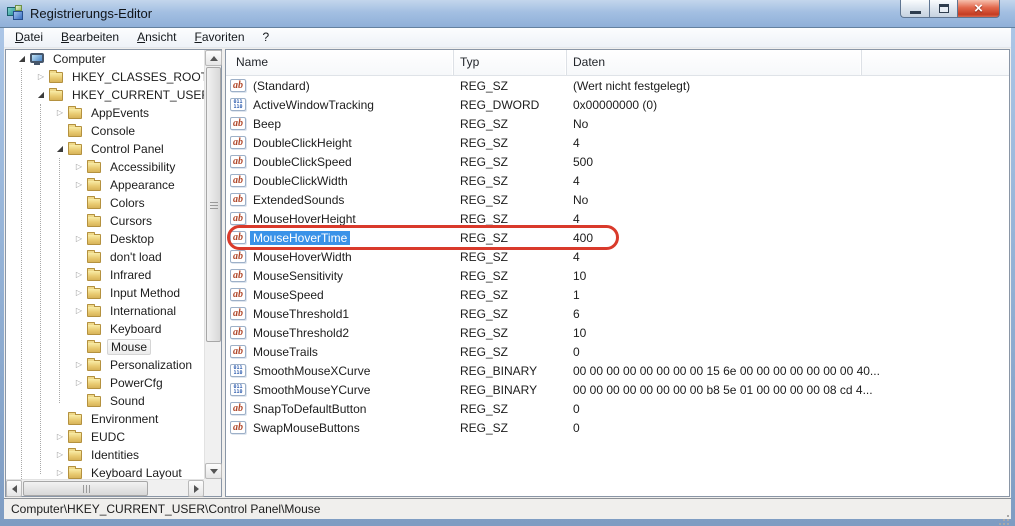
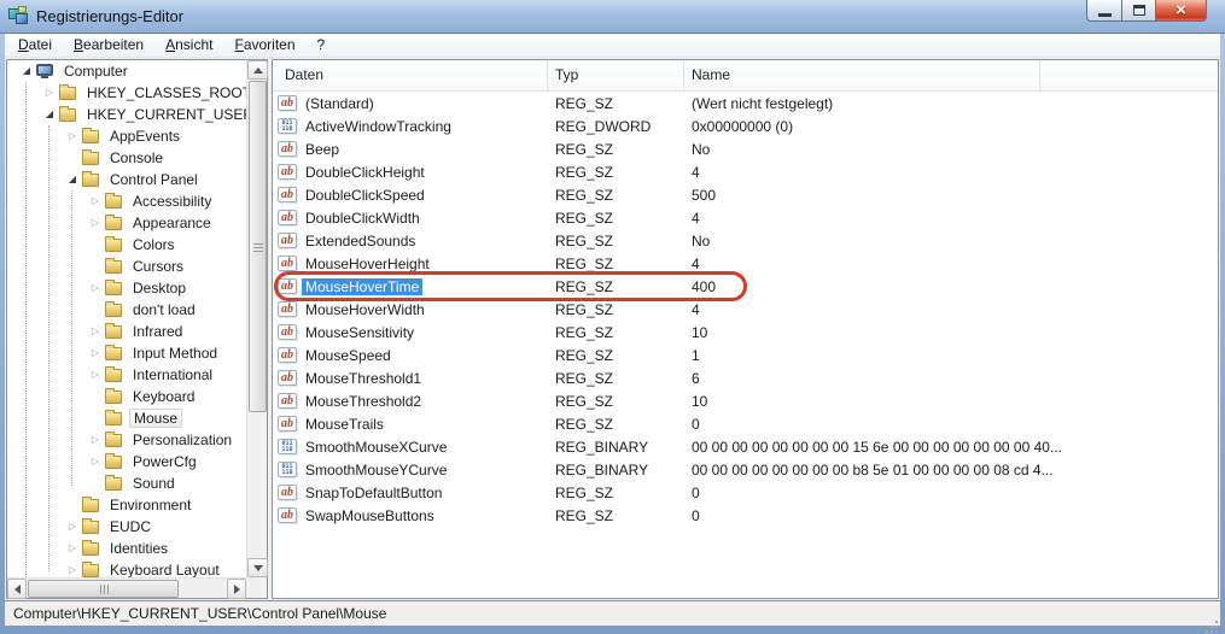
  Registrierungs-Editor
  ×
  Datei
  Bearbeiten
  Ansicht
  Favoriten
  ?
  ◢
  Computer
  ▷
  HKEY_CLASSES_ROO
  ◢
  HKEY_CURRENT_USE
  ▷
  AppEvents
  Console
  ◢
  Control Panel
  ▷
  Accessibility
  ▷
  Appearance
  Colors
  Cursors
  ▷
  Desktop
  don't load
  ▷
  Infrared
  ▷
  Input Method
  ▷
  International
  Keyboard
  Mouse
  ▷
  Personalization
  ▷
  PowerCfg
  Sound
  Environment
  ▷
  EUDC
  ▷
  Identities
  ▷
  Keyboard Layout
- Name
+ Daten
  Typ
- Daten
+ Name
  ab
  (Standard)
  REG_SZ
  (Wert nicht festgelegt)
  ActiveWindowTracking
  REG_DWORD
  0x00000000 (0)
  ab
  Beep
  REG_SZ
  No
  ab
  DoubleClickHeight
  REG_SZ
  4
  ab
  DoubleClickSpeed
  REG_SZ
  500
  ab
  DoubleClickWidth
  REG_SZ
  4
  ab
  ExtendedSounds
  REG_SZ
  No
  ab
  MouseHoverHeight
  REG_SZ
  4
  ab
  MouseHoverTime
  REG_SZ
  400
  ab
  MouseHoverWidth
  REG_SZ
  4
  ab
  MouseSensitivity
  REG_SZ
  10
  ab
  MouseSpeed
  REG_SZ
  1
  ab
  MouseThreshold1
  REG_SZ
  6
  ab
  MouseThreshold2
  REG_SZ
  10
  ab
  MouseTrails
  REG_SZ
  0
  SmoothMouseXCurve
  REG_BINARY
  00 00 00 00 00 00 00 00 15 6e 00 00 00 00 00 00 00 40...
  SmoothMouseYCurve
  REG_BINARY
  00 00 00 00 00 00 00 00 b8 5e 01 00 00 00 00 08 cd 4...
  ab
  SnapToDefaultButton
  REG_SZ
  0
  ab
  SwapMouseButtons
  REG_SZ
  0
  Computer\HKEY_CURRENT_USER\Control Panel\Mouse
